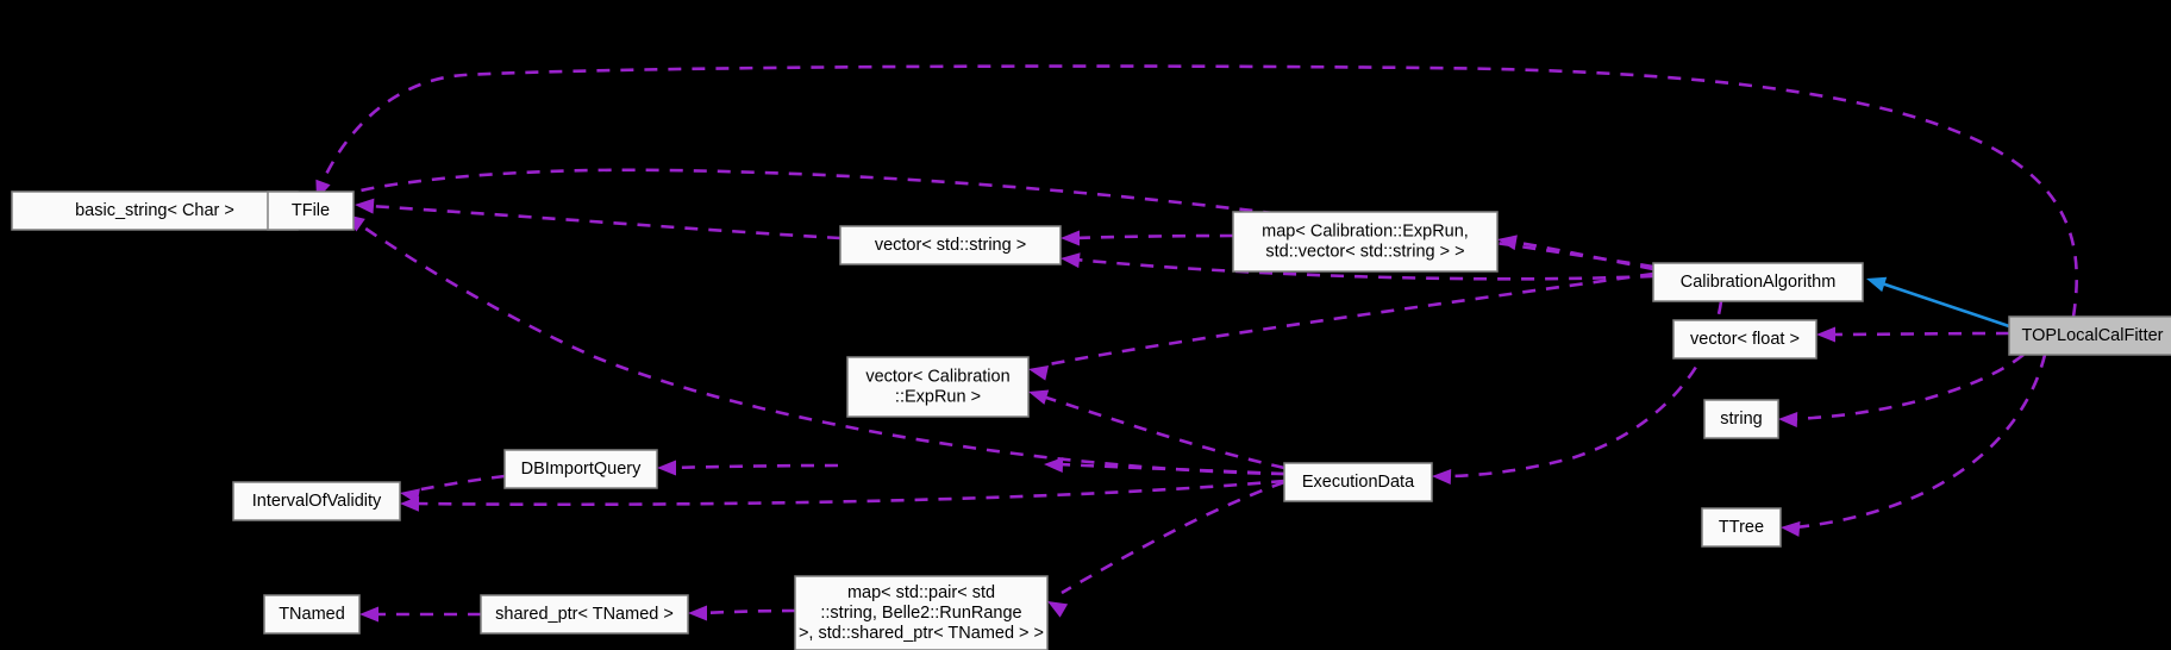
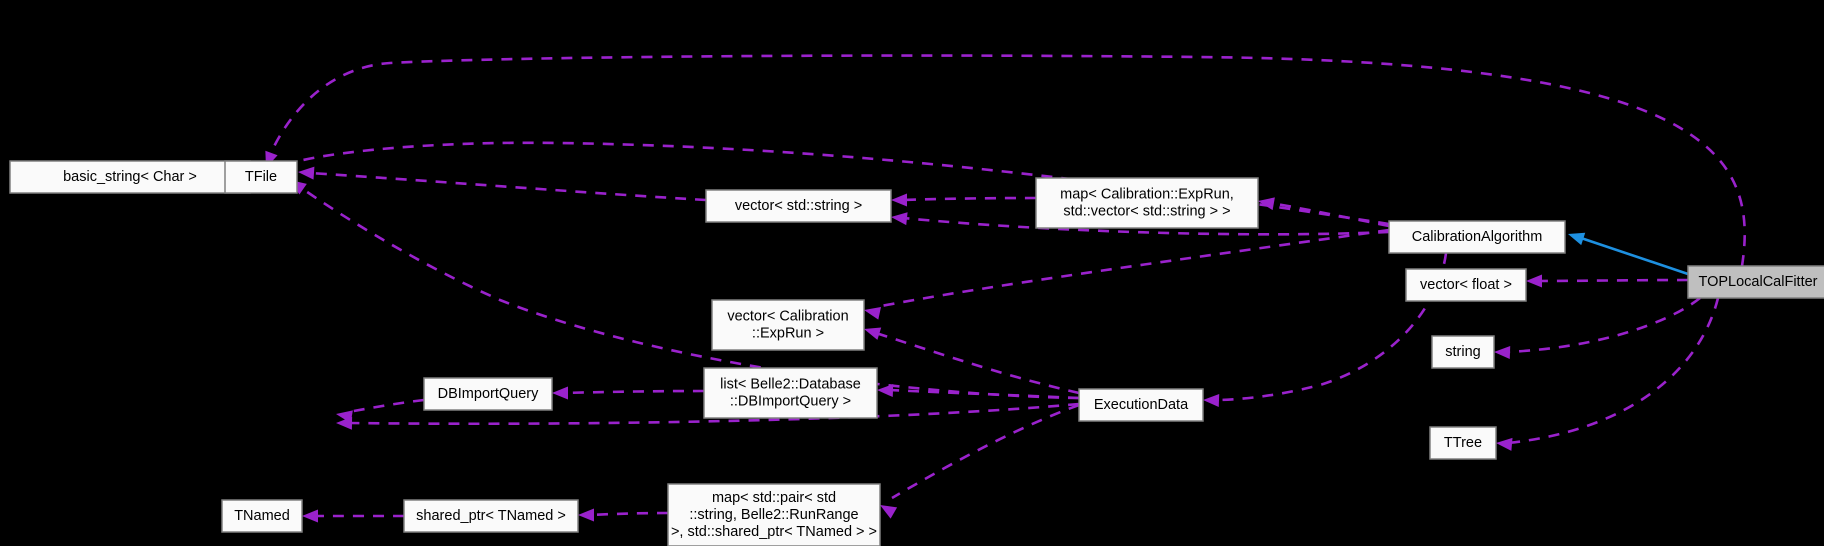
  basic_string< Char >
  TFile
  vector< std::string >
  map< Calibration::ExpRun,
  std::vector< std::string > >
  CalibrationAlgorithm
  TOPLocalCalFitter
  vector< float >
  string
  TTree
  vector< Calibration
  ::ExpRun >
+ list< Belle2::Database
+ ::DBImportQuery >
  DBImportQuery
- IntervalOfValidity
  ExecutionData
  TNamed
  shared_ptr< TNamed >
  map< std::pair< std
  ::string, Belle2::RunRange
  >, std::shared_ptr< TNamed > >
